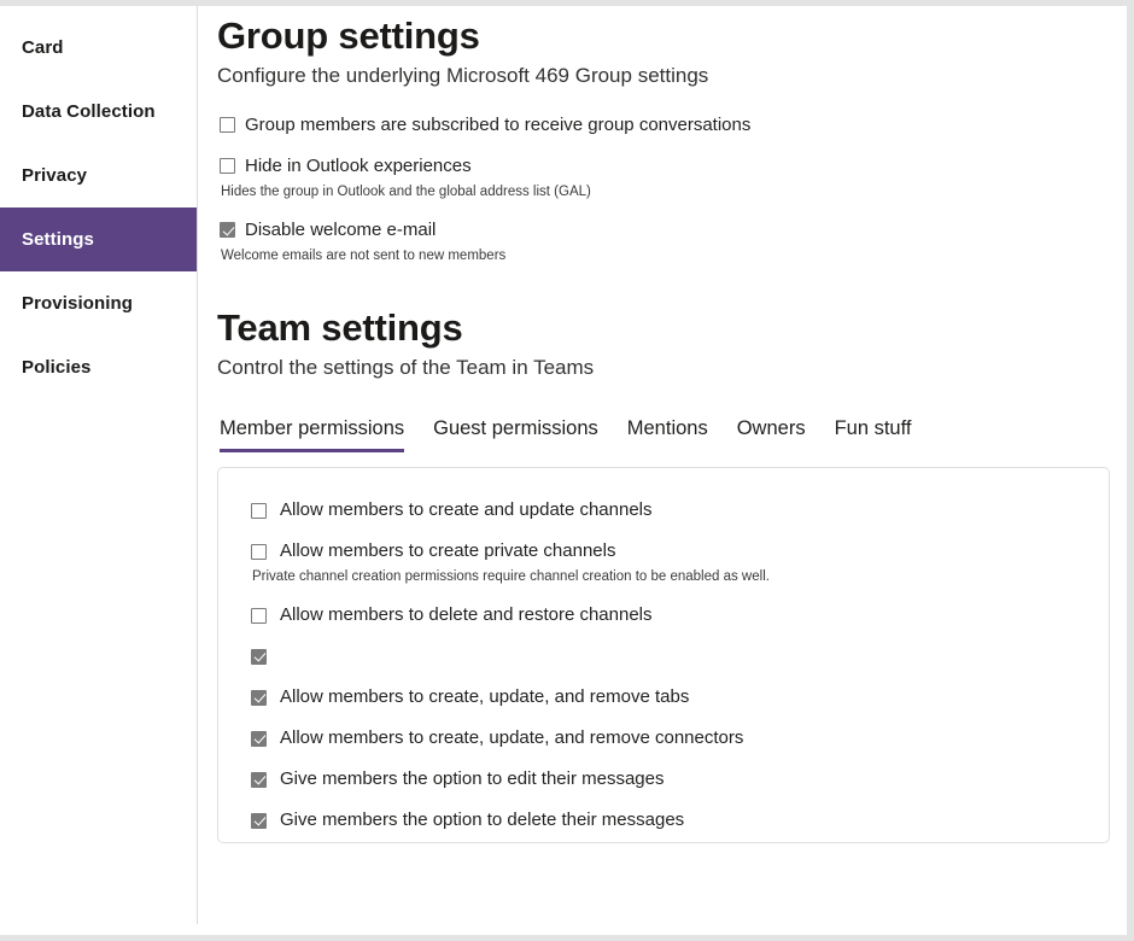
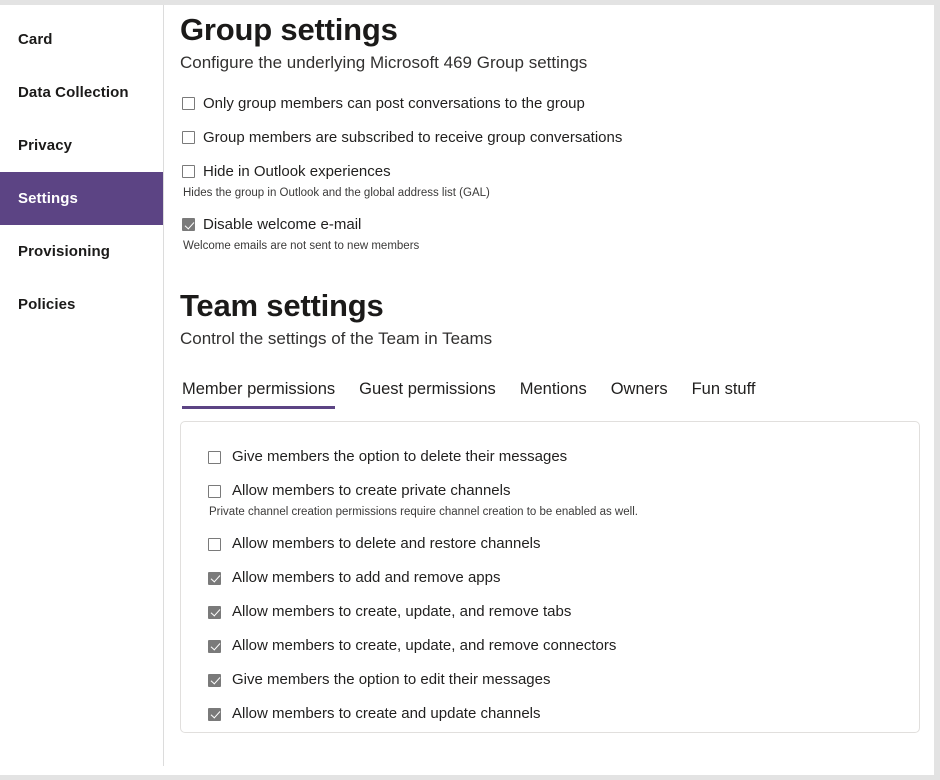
  Card
  Data Collection
  Privacy
  Settings
  Provisioning
  Policies
  Group settings
  Configure the underlying Microsoft 469 Group settings
+ Only group members can post conversations to the group
  Group members are subscribed to receive group conversations
  Hide in Outlook experiences
  Hides the group in Outlook and the global address list (GAL)
  Disable welcome e-mail
  Welcome emails are not sent to new members
  Team settings
  Control the settings of the Team in Teams
  Member permissions
  Guest permissions
  Mentions
  Owners
  Fun stuff
- Allow members to create and update channels
+ Give members the option to delete their messages
  Allow members to create private channels
  Private channel creation permissions require channel creation to be enabled as well.
  Allow members to delete and restore channels
+ Allow members to add and remove apps
  Allow members to create, update, and remove tabs
  Allow members to create, update, and remove connectors
  Give members the option to edit their messages
- Give members the option to delete their messages
+ Allow members to create and update channels
